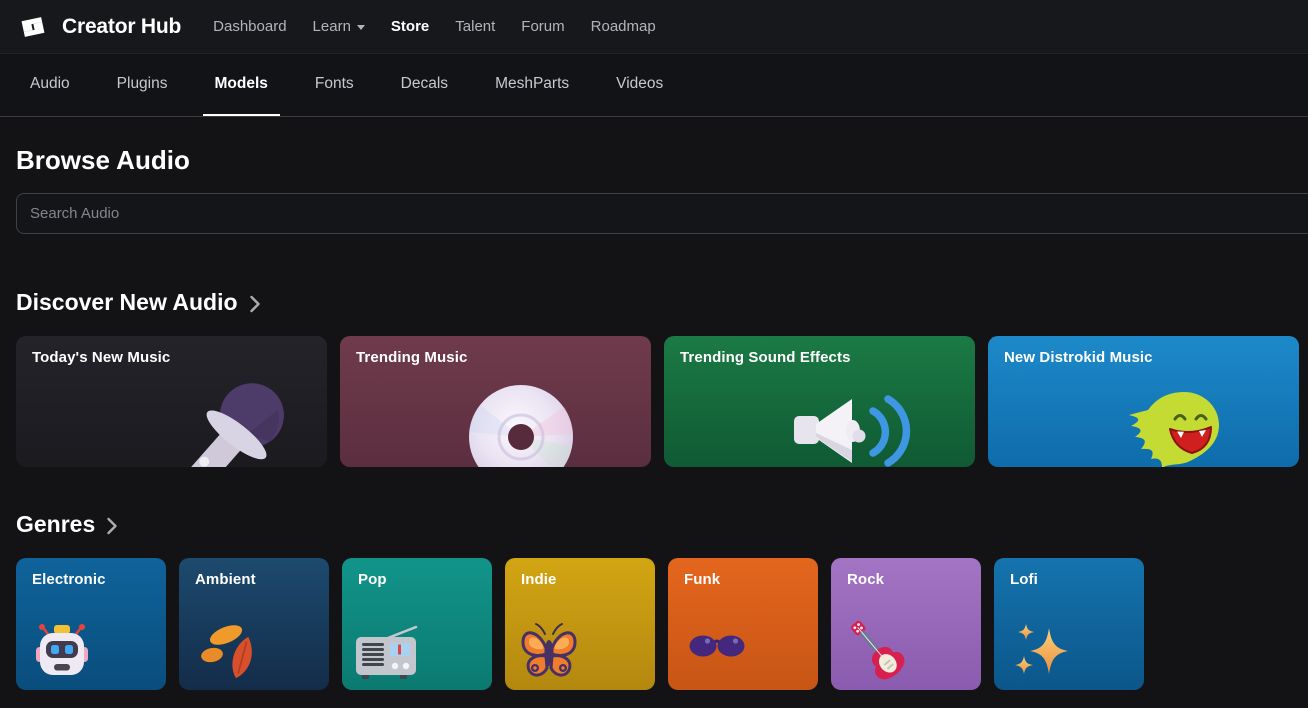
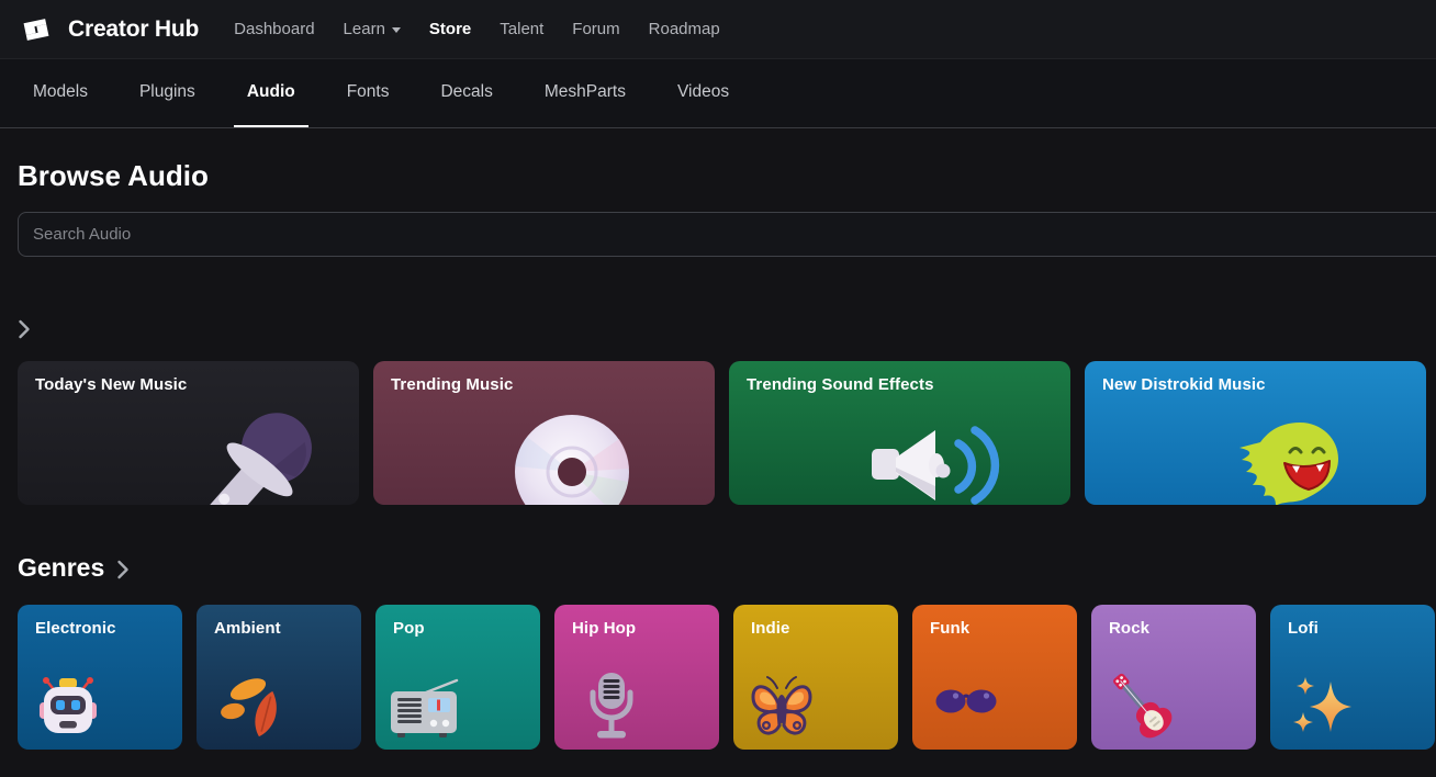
  Creator Hub
  Dashboard
  Learn
  Store
  Talent
  Forum
  Roadmap
- Audio
+ Models
  Plugins
- Models
+ Audio
  Fonts
  Decals
  MeshParts
  Videos
  Browse Audio
  Search Audio
- Discover New Audio
  Today's New Music
  Trending Music
  Trending Sound Effects
  New Distrokid Music
  Genres
  Electronic
  Ambient
  Pop
+ Hip Hop
  Indie
  Funk
  Rock
  Lofi
